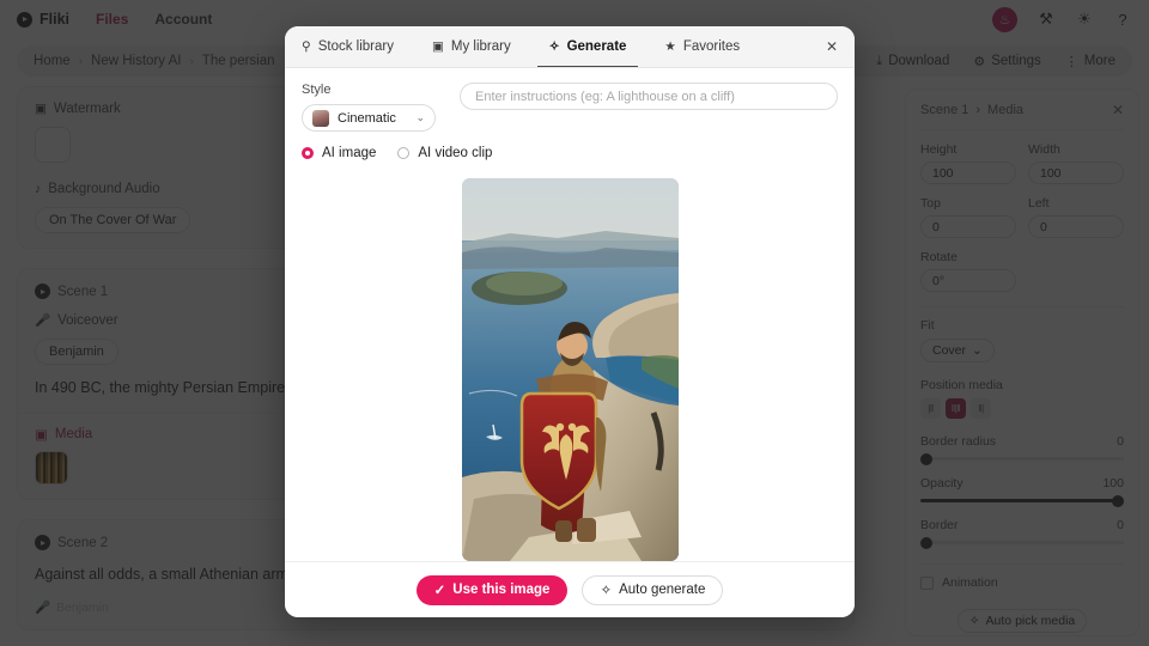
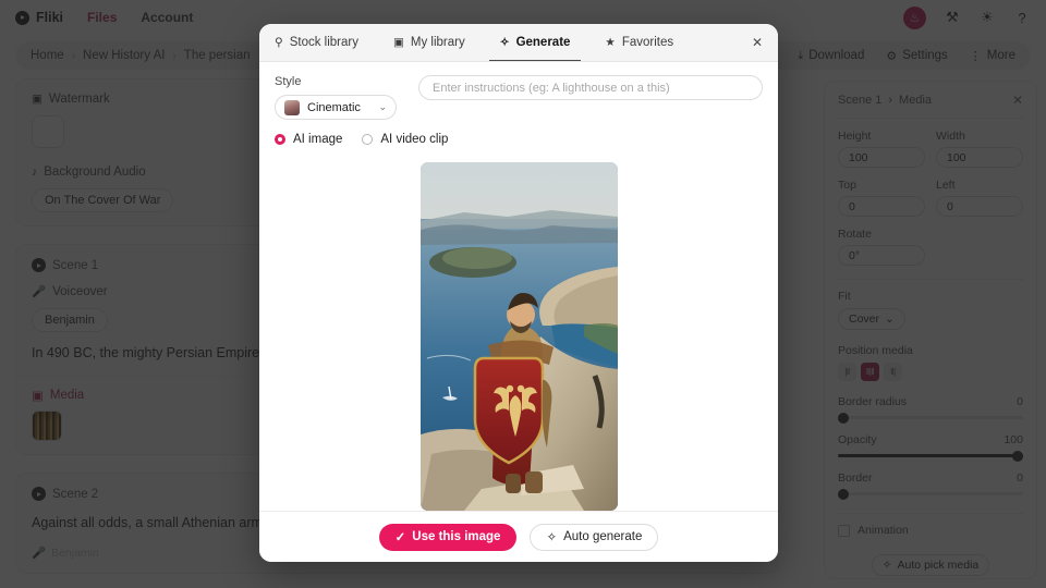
  Fliki
  Files
  Account
  ♨
  ⚒
  ☀
  ?
  Home
  New History AI
  The persian
  ⤓
  Download
  ⚙
  Settings
  ⋮
  More
  ▣
  Watermark
  ♪
  Background Audio
  On The Cover Of War
  Scene 1
  🎤
  Voiceover
  Benjamin
  In 490 BC, the mighty Persian Empire
  ▣
  Media
  Scene 2
  🎤
  Scene 1
  ›
  Media
  ✕
  Height
  100
  Width
  100
  Top
  0
  Left
  0
  Rotate
  0°
  Fit
  Cover
  ⌄
  Position media
  ‖|‖
  Border radius
  0
  Opacity
  100
  Border
  0
  Animation
  ✧
  Auto pick media
  ⚲
  Stock library
  ▣
  My library
  ✧
  Generate
  ★
  Favorites
  ✕
  Style
  Cinematic
  ⌄
- Enter instructions (eg: A lighthouse on a cliff)
+ Enter instructions (eg: A lighthouse on a this)
  AI image
  AI video clip
  ✓
  Use this image
  ✧
  Auto generate
